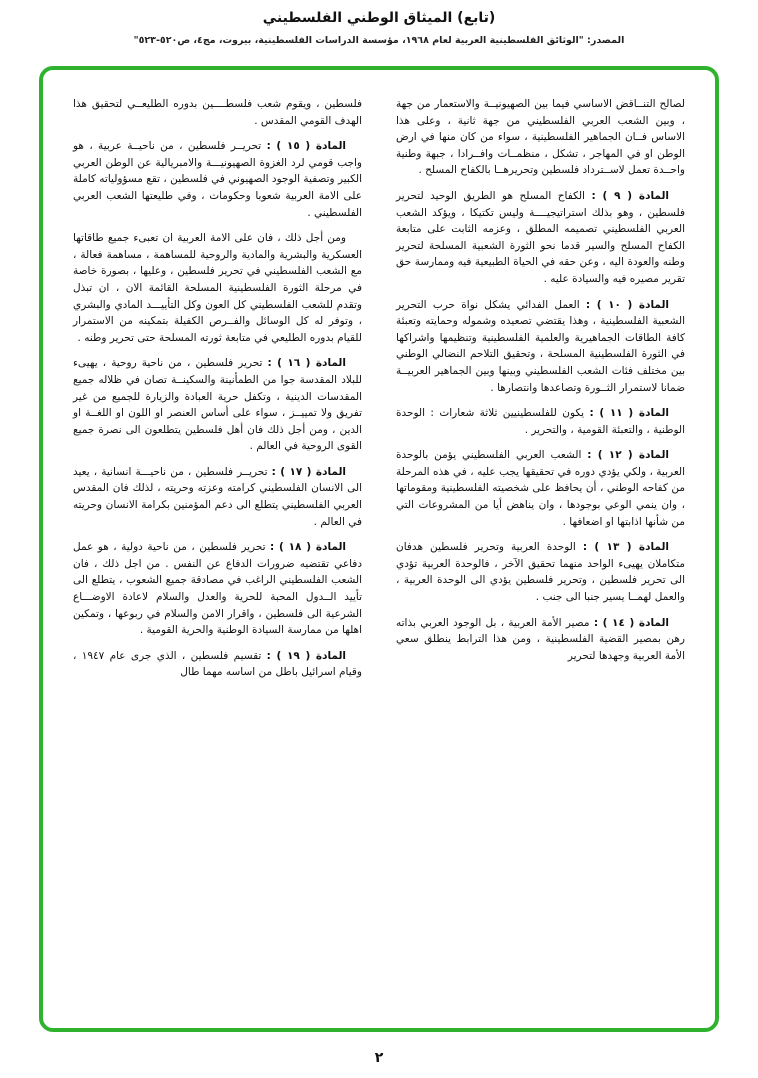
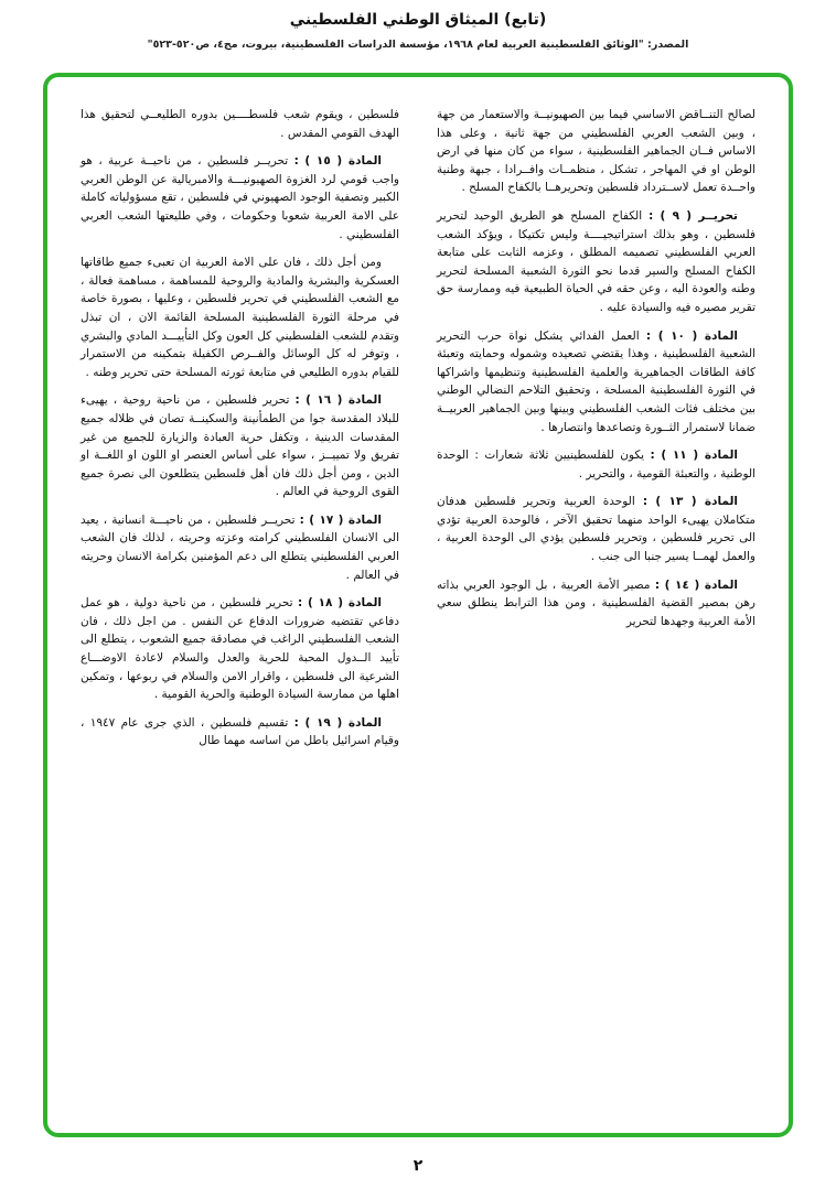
  (تابع) الميثاق الوطني الفلسطيني
  المصدر: "الوثائق الفلسطينية العربية لعام ١٩٦٨، مؤسسة الدراسات الفلسطينية، بيروت، مج٤، ص٥٢٠-٥٢٣"
  لصالح التنــاقض الاساسي فيما بين الصهيونيــة والاستعمار من جهة ، وبين الشعب العربي الفلسطيني من جهة ثانية ، وعلى هذا الاساس فــان الجماهير الفلسطينية ، سواء من كان منها في ارض الوطن او في المهاجر ، تشكل ، منظمــات وافــرادا ، جبهة وطنية واحــدة تعمل لاســترداد فلسطين وتحريرهــا بالكفاح المسلح .
- المادة ( ٩ ) : الكفاح المسلح هو الطريق الوحيد لتحرير فلسطين ، وهو بذلك استراتيجيــــة وليس تكتيكا ، ويؤكد الشعب العربي الفلسطيني تصميمه المطلق ، وعزمه الثابت على متابعة الكفاح المسلح والسير قدما نحو الثورة الشعبية المسلحة لتحرير وطنه والعودة اليه ، وعن حقه في الحياة الطبيعية فيه وممارسة حق تقرير مصيره فيه والسيادة عليه .
+ تحريــر ( ٩ ) : الكفاح المسلح هو الطريق الوحيد لتحرير فلسطين ، وهو بذلك استراتيجيــــة وليس تكتيكا ، ويؤكد الشعب العربي الفلسطيني تصميمه المطلق ، وعزمه الثابت على متابعة الكفاح المسلح والسير قدما نحو الثورة الشعبية المسلحة لتحرير وطنه والعودة اليه ، وعن حقه في الحياة الطبيعية فيه وممارسة حق تقرير مصيره فيه والسيادة عليه .
  المادة ( ١٠ ) : العمل الفدائي يشكل نواة حرب التحرير الشعبية الفلسطينية ، وهذا يقتضي تصعيده وشموله وحمايته وتعبئة كافة الطاقات الجماهيرية والعلمية الفلسطينية وتنظيمها واشراكها في الثورة الفلسطينية المسلحة ، وتحقيق التلاحم النضالي الوطني بين مختلف فئات الشعب الفلسطيني وبينها وبين الجماهير العربيــة ضمانا لاستمرار الثــورة وتصاعدها وانتصارها .
  المادة ( ١١ ) : يكون للفلسطينيين ثلاثة شعارات : الوحدة الوطنية ، والتعبئة القومية ، والتحرير .
- المادة ( ١٢ ) : الشعب العربي الفلسطيني يؤمن بالوحدة العربية ، ولكي يؤدي دوره في تحقيقها يجب عليه ، في هذه المرحلة من كفاحه الوطني ، أن يحافظ على شخصيته الفلسطينية ومقوماتها ، وان ينمي الوعي بوجودها ، وان يناهض أيا من المشروعات التي من شأنها اذابتها او اضعافها .
  المادة ( ١٣ ) : الوحدة العربية وتحرير فلسطين هدفان متكاملان يهيىء الواحد منهما تحقيق الآخر ، فالوحدة العربية تؤدي الى تحرير فلسطين ، وتحرير فلسطين يؤدي الى الوحدة العربية ، والعمل لهمــا يسير جنبا الى جنب .
  المادة ( ١٤ ) : مصير الأمة العربية ، بل الوجود العربي بذاته رهن بمصير القضية الفلسطينية ، ومن هذا الترابط ينطلق سعي الأمة العربية وجهدها لتحرير
  فلسطين ، ويقوم شعب فلسطــــين بدوره الطليعــي لتحقيق هذا الهدف القومي المقدس .
  المادة ( ١٥ ) : تحريــر فلسطين ، من ناحيــة عربية ، هو واجب قومي لرد الغزوة الصهيونيـــة والامبريالية عن الوطن العربي الكبير وتصفية الوجود الصهيوني في فلسطين ، تقع مسؤولياته كاملة على الامة العربية شعوبا وحكومات ، وفي طليعتها الشعب العربي الفلسطيني .
  ومن أجل ذلك ، فان على الامة العربية ان تعبىء جميع طاقاتها العسكرية والبشرية والمادية والروحية للمساهمة ، مساهمة فعالة ، مع الشعب الفلسطيني في تحرير فلسطين ، وعليها ، بصورة خاصة في مرحلة الثورة الفلسطينية المسلحة القائمة الان ، ان تبذل وتقدم للشعب الفلسطيني كل العون وكل التأييـــد المادي والبشري ، وتوفر له كل الوسائل والفــرص الكفيلة بتمكينه من الاستمرار للقيام بدوره الطليعي في متابعة ثورته المسلحة حتى تحرير وطنه .
  المادة ( ١٦ ) : تحرير فلسطين ، من ناحية روحية ، يهيىء للبلاد المقدسة جوا من الطمأنينة والسكينــة تصان في ظلاله جميع المقدسات الدينية ، وتكفل حرية العبادة والزيارة للجميع من غير تفريق ولا تمييــز ، سواء على أساس العنصر او اللون او اللغــة او الدين ، ومن أجل ذلك فان أهل فلسطين يتطلعون الى نصرة جميع القوى الروحية في العالم .
- المادة ( ١٧ ) : تحريــر فلسطين ، من ناحيـــة انسانية ، يعيد الى الانسان الفلسطيني كرامته وعزته وحريته ، لذلك فان المقدس العربي الفلسطيني يتطلع الى دعم المؤمنين بكرامة الانسان وحريته في العالم .
+ المادة ( ١٧ ) : تحريــر فلسطين ، من ناحيـــة انسانية ، يعيد الى الانسان الفلسطيني كرامته وعزته وحريته ، لذلك فان الشعب العربي الفلسطيني يتطلع الى دعم المؤمنين بكرامة الانسان وحريته في العالم .
  المادة ( ١٨ ) : تحرير فلسطين ، من ناحية دولية ، هو عمل دفاعي تقتضيه ضرورات الدفاع عن النفس . من اجل ذلك ، فان الشعب الفلسطيني الراغب في مصادقة جميع الشعوب ، يتطلع الى تأييد الــدول المحبة للحرية والعدل والسلام لاعادة الاوضـــاع الشرعية الى فلسطين ، واقرار الامن والسلام في ربوعها ، وتمكين اهلها من ممارسة السيادة الوطنية والحرية القومية .
  المادة ( ١٩ ) : تقسيم فلسطين ، الذي جرى عام ١٩٤٧ ، وقيام اسرائيل باطل من اساسه مهما طال
  ٢
